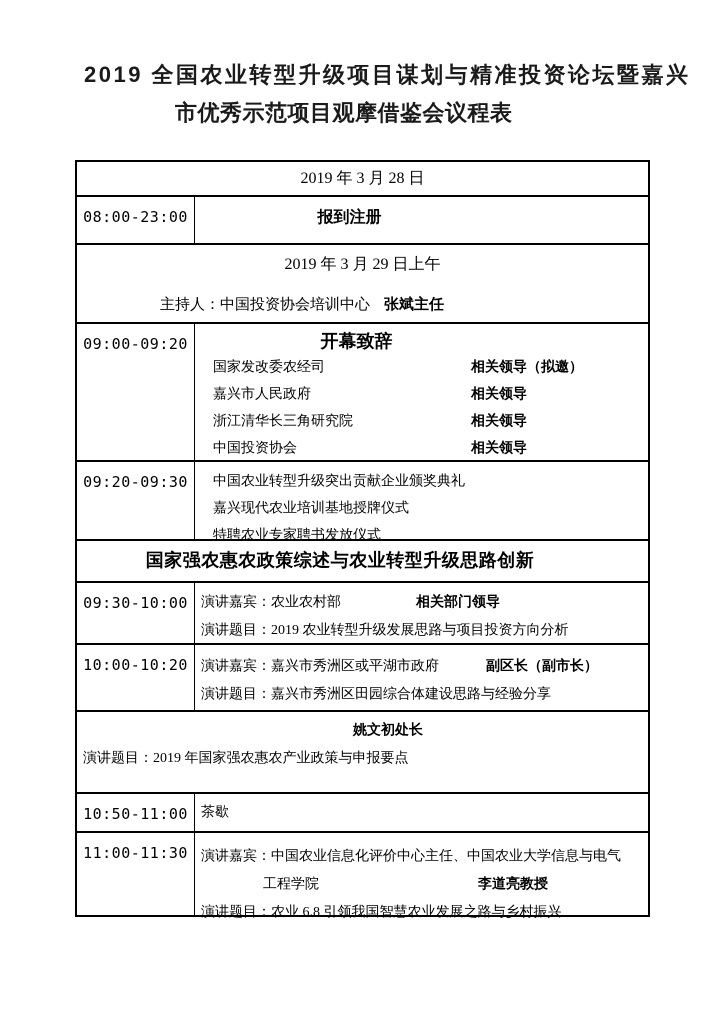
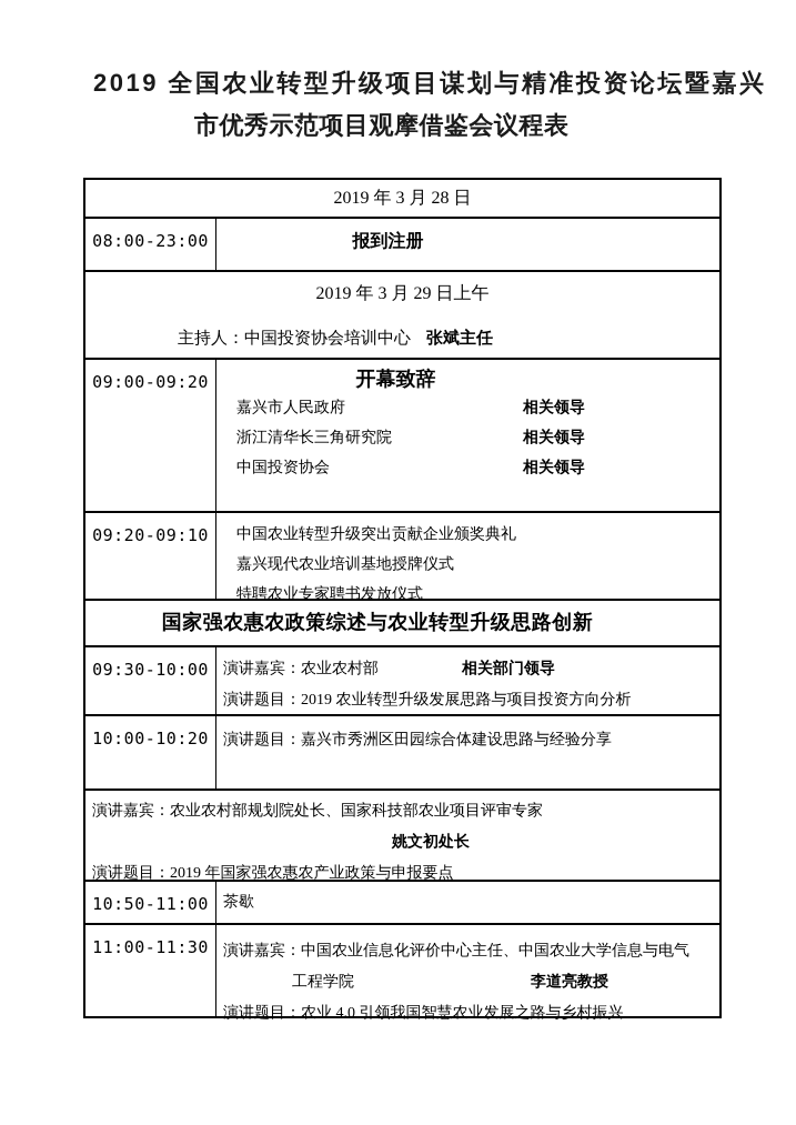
  2019 全国农业转型升级项目谋划与精准投资论坛暨嘉兴
  市优秀示范项目观摩借鉴会议程表
  2019 年 3 月 28 日
  08:00-23:00
  报到注册
  2019 年 3 月 29 日上午
  主持人：中国投资协会培训中心 张斌主任
  09:00-09:20
  开幕致辞
- 国家发改委农经司
- 相关领导（拟邀）
  嘉兴市人民政府
  相关领导
  浙江清华长三角研究院
  相关领导
  中国投资协会
  相关领导
- 09:20-09:30
+ 09:20-09:10
  中国农业转型升级突出贡献企业颁奖典礼
  嘉兴现代农业培训基地授牌仪式
  特聘农业专家聘书发放仪式
  国家强农惠农政策综述与农业转型升级思路创新
  09:30-10:00
  演讲嘉宾：农业农村部
  相关部门领导
  演讲题目：2019 农业转型升级发展思路与项目投资方向分析
  10:00-10:20
- 演讲嘉宾：嘉兴市秀洲区或平湖市政府
- 副区长（副市长）
  演讲题目：嘉兴市秀洲区田园综合体建设思路与经验分享
+ 演讲嘉宾：农业农村部规划院处长、国家科技部农业项目评审专家
  姚文初处长
  演讲题目：2019 年国家强农惠农产业政策与申报要点
  10:50-11:00
  茶歇
  11:00-11:30
  演讲嘉宾：中国农业信息化评价中心主任、中国农业大学信息与电气
  工程学院
  李道亮教授
- 演讲题目：农业 6.8 引领我国智慧农业发展之路与乡村振兴
+ 演讲题目：农业 4.0 引领我国智慧农业发展之路与乡村振兴
